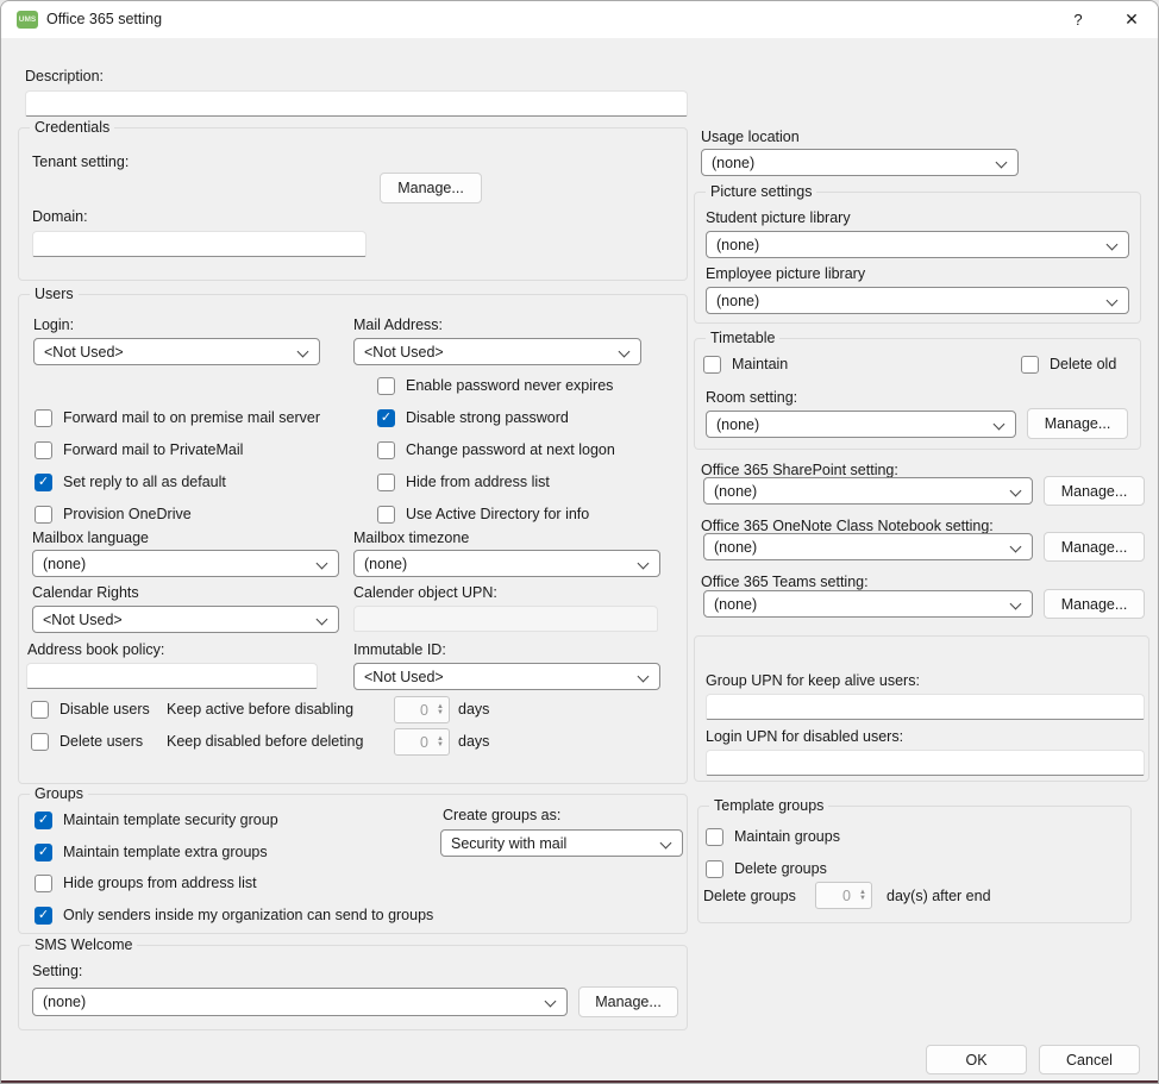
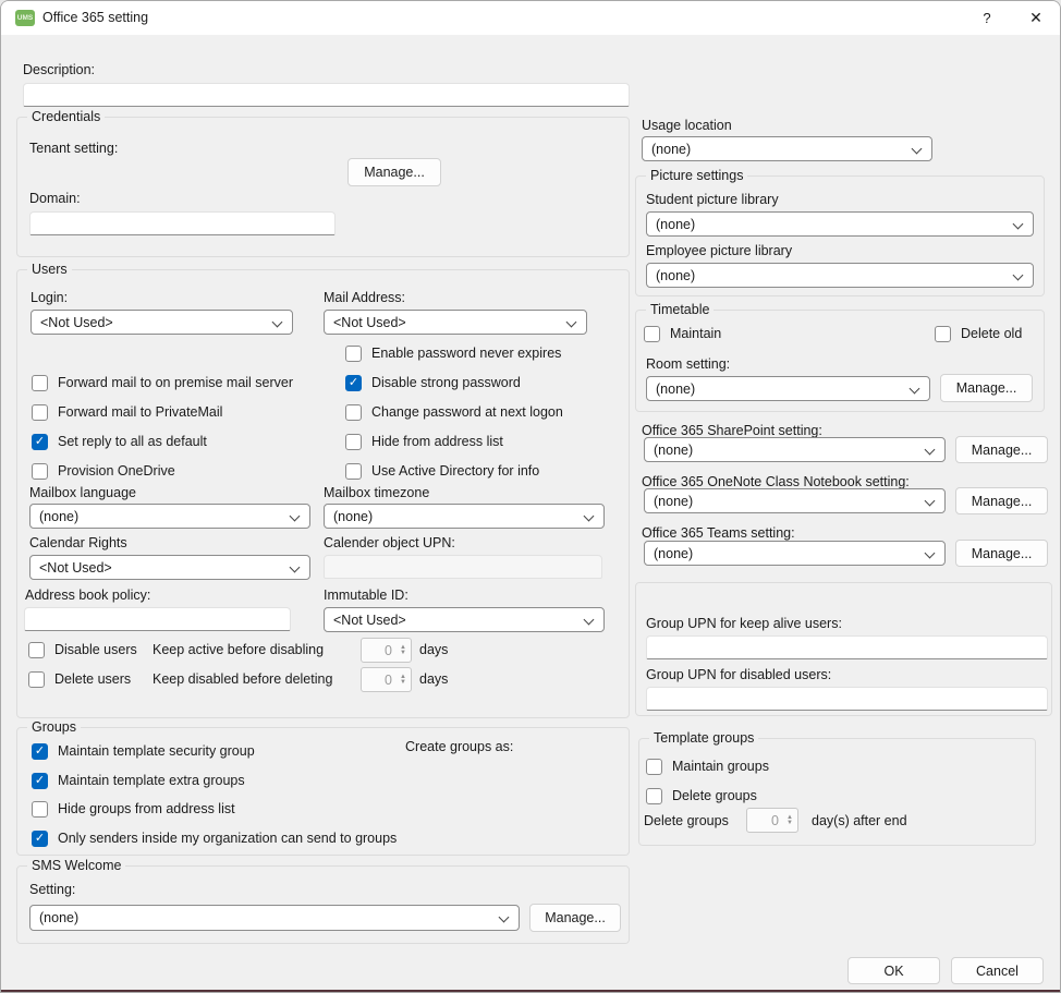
  Office 365 setting
  ?
  ✕
  Credentials
  Users
  Groups
  SMS Welcome
  Picture settings
  Timetable
  Template groups
  Description:
  Tenant setting:
  Manage...
  Domain:
  Login:
  <Not Used>
  Mail Address:
  <Not Used>
  Forward mail to on premise mail server
  Forward mail to PrivateMail
  Set reply to all as default
  Provision OneDrive
  Enable password never expires
  Disable strong password
  Change password at next logon
  Hide from address list
  Use Active Directory for info
  Mailbox language
  (none)
  Mailbox timezone
  (none)
  Calendar Rights
  <Not Used>
  Calender object UPN:
  Address book policy:
  Immutable ID:
  <Not Used>
  Disable users
  Keep active before disabling
  0
  days
  Delete users
  Keep disabled before deleting
  0
  days
  Usage location
  (none)
  Student picture library
  (none)
  Employee picture library
  (none)
  Maintain
  Delete old
  Room setting:
  (none)
  Manage...
  Office 365 SharePoint setting:
  (none)
  Manage...
  Office 365 OneNote Class Notebook setting:
  (none)
  Manage...
  Office 365 Teams setting:
  (none)
  Manage...
  Group UPN for keep alive users:
- Login UPN for disabled users:
+ Group UPN for disabled users:
  Maintain template security group
  Maintain template extra groups
  Hide groups from address list
  Only senders inside my organization can send to groups
  Create groups as:
- Security with mail
  Maintain groups
  Delete groups
  Delete groups
  0
  day(s) after end
  Setting:
  (none)
  Manage...
  OK
  Cancel
